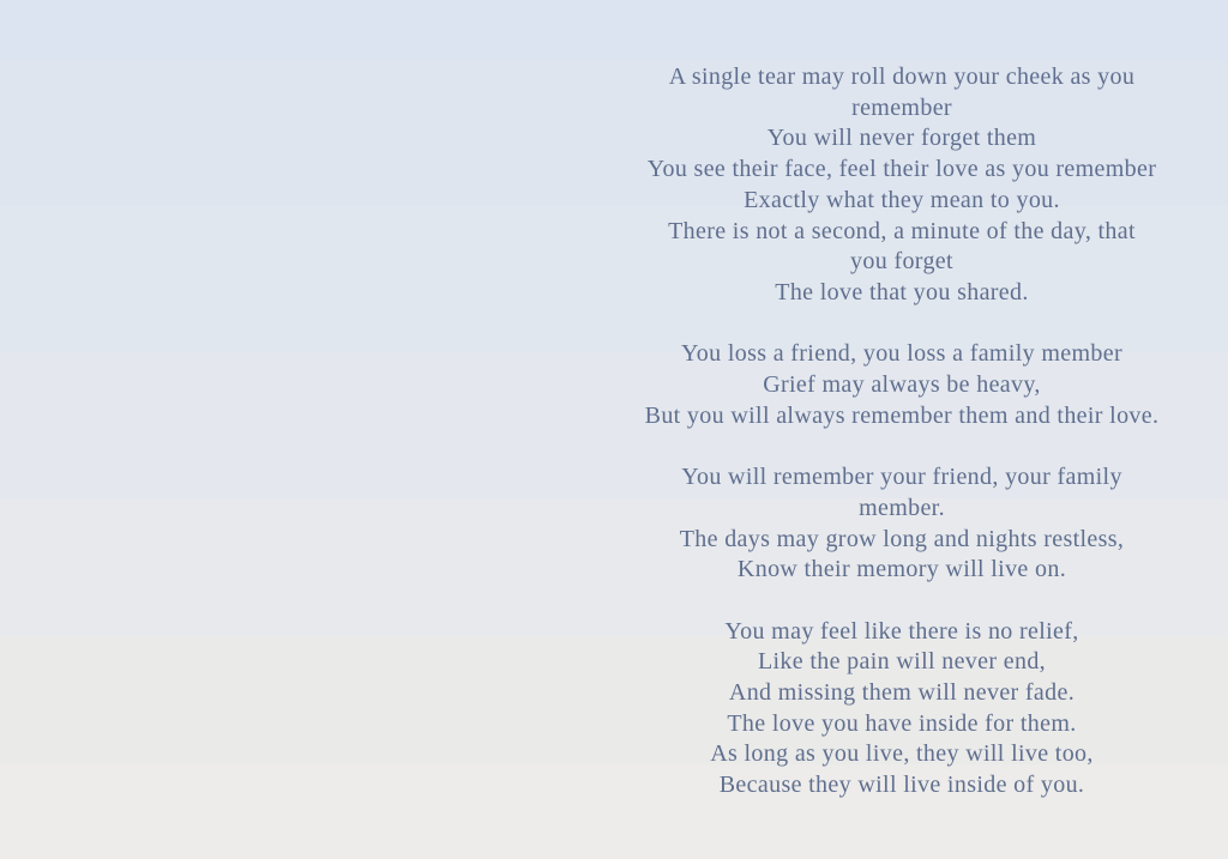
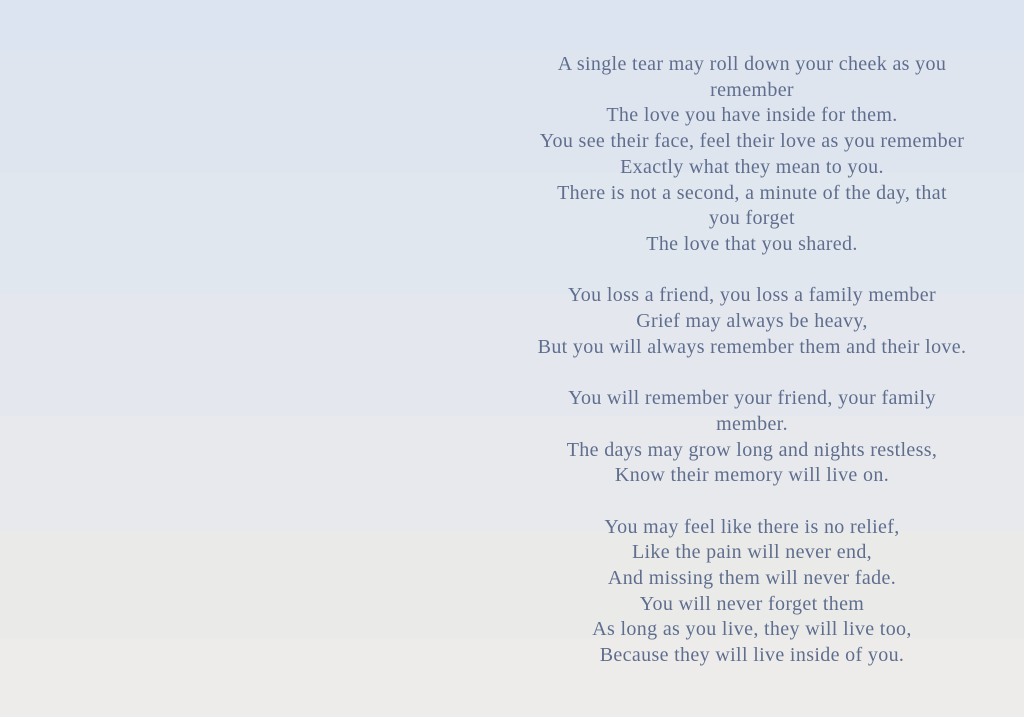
  A single tear may roll down your cheek as you
  remember
- You will never forget them
+ The love you have inside for them.
  You see their face, feel their love as you remember
  Exactly what they mean to you.
  There is not a second, a minute of the day, that
  you forget
  The love that you shared.
  You loss a friend, you loss a family member
  Grief may always be heavy,
  But you will always remember them and their love.
  You will remember your friend, your family
  member.
  The days may grow long and nights restless,
  Know their memory will live on.
  You may feel like there is no relief,
  Like the pain will never end,
  And missing them will never fade.
- The love you have inside for them.
+ You will never forget them
  As long as you live, they will live too,
  Because they will live inside of you.
